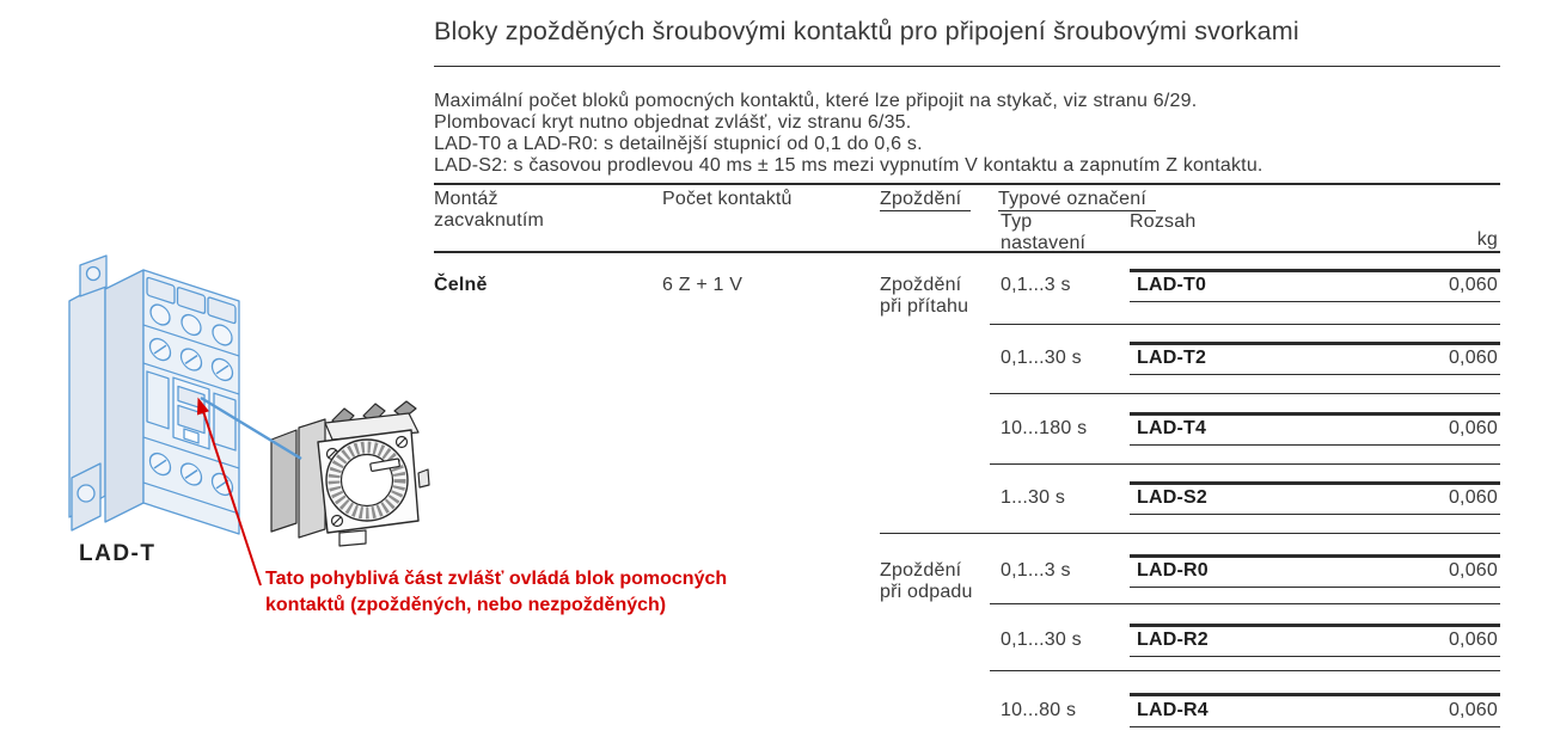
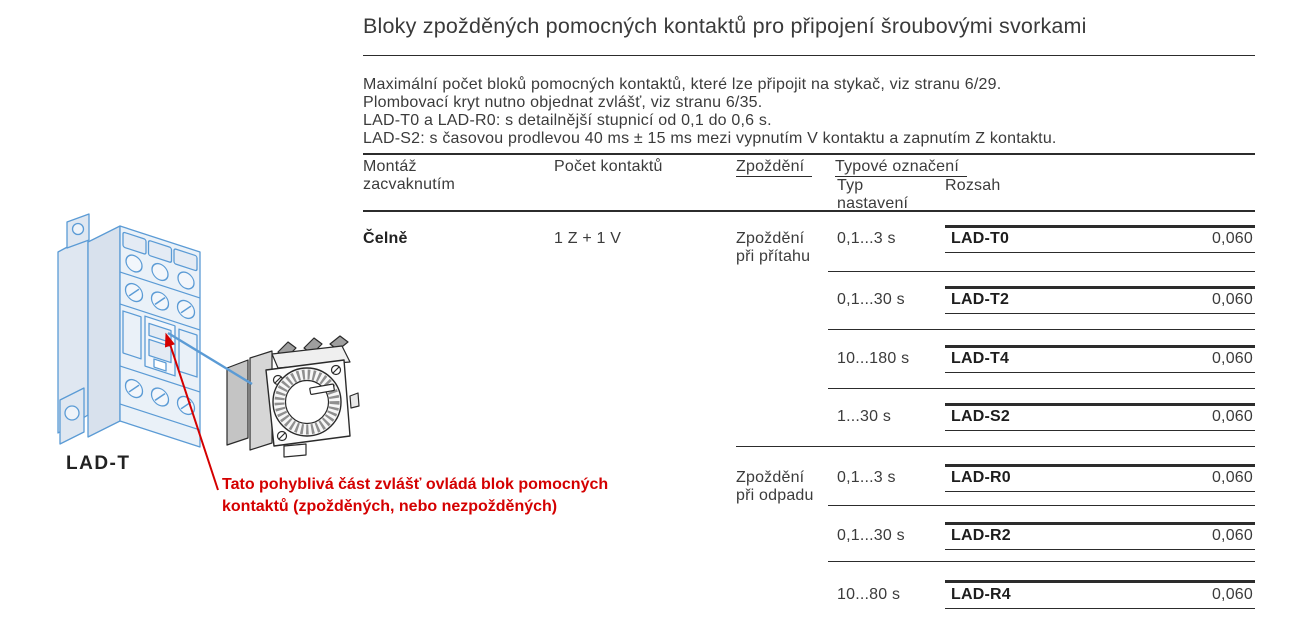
  LAD-T
  Tato pohyblivá část zvlášť ovládá blok pomocných
  kontaktů (zpožděných, nebo nezpožděných)
- Bloky zpožděných šroubovými kontaktů pro připojení šroubovými svorkami
+ Bloky zpožděných pomocných kontaktů pro připojení šroubovými svorkami
  Maximální počet bloků pomocných kontaktů, které lze připojit na stykač, viz stranu 6/29.
  Plombovací kryt nutno objednat zvlášť, viz stranu 6/35.
  LAD-T0 a LAD-R0: s detailnější stupnicí od 0,1 do 0,6 s.
  LAD-S2: s časovou prodlevou 40 ms ± 15 ms mezi vypnutím V kontaktu a zapnutím Z kontaktu.
  Montáž
  zacvaknutím
  Počet kontaktů
  Zpoždění
  Typové označení
  Typ
  nastavení
  Rozsah
- kg
  Čelně
- 6 Z + 1 V
+ 1 Z + 1 V
  Zpoždění
  při přítahu
  Zpoždění
  při odpadu
  0,1...3 s
  LAD-T0
  0,060
  0,1...30 s
  LAD-T2
  0,060
  10...180 s
  LAD-T4
  0,060
  1...30 s
  LAD-S2
  0,060
  0,1...3 s
  LAD-R0
  0,060
  0,1...30 s
  LAD-R2
  0,060
  10...80 s
  LAD-R4
  0,060
